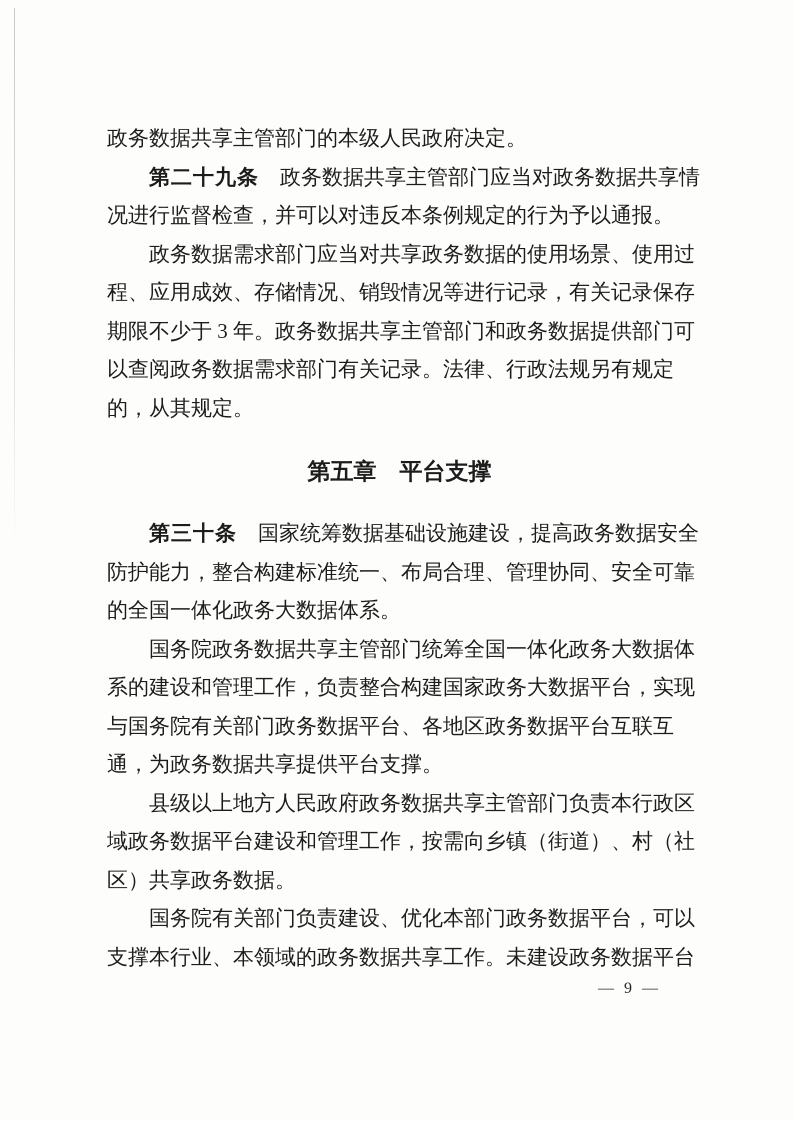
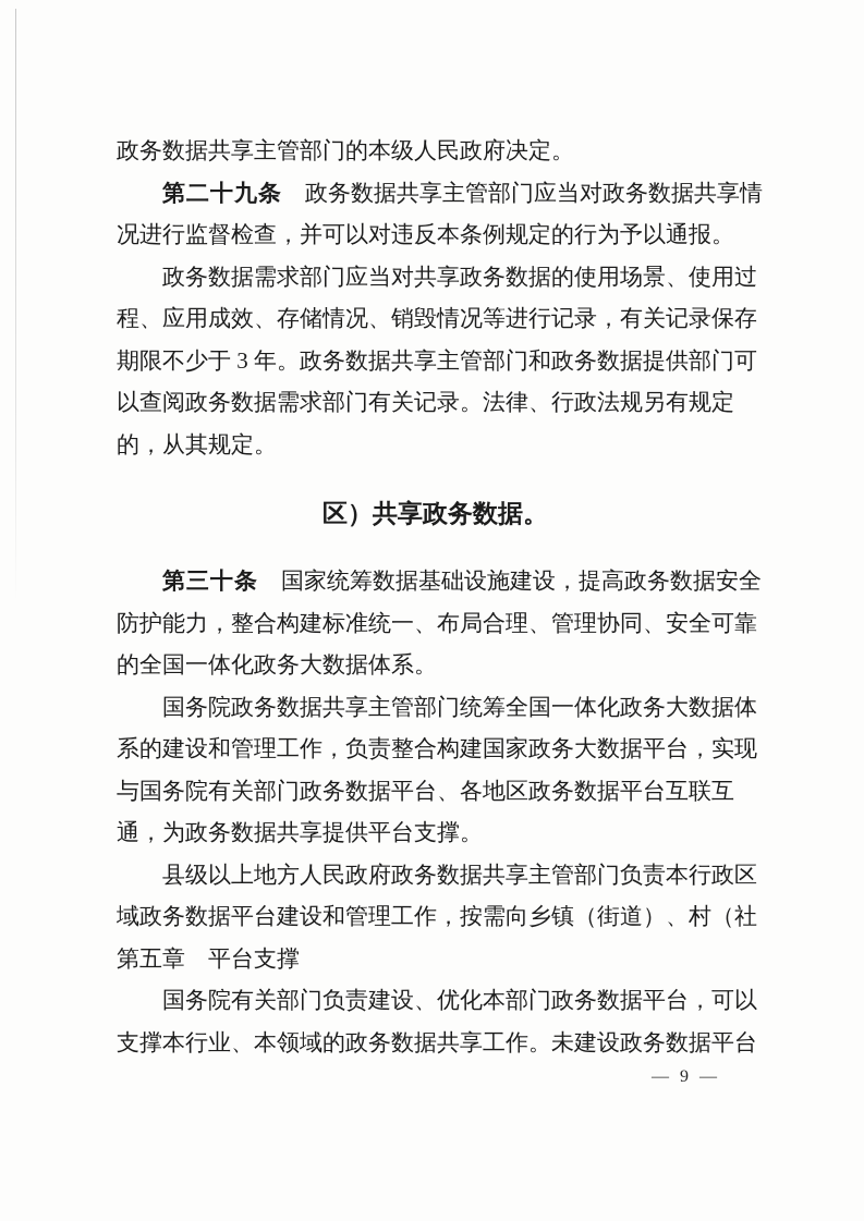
  政务数据共享主管部门的本级人民政府决定。
  第二十九条 政务数据共享主管部门应当对政务数据共享情
  况进行监督检查，并可以对违反本条例规定的行为予以通报。
  政务数据需求部门应当对共享政务数据的使用场景、使用过
  程、应用成效、存储情况、销毁情况等进行记录，有关记录保存
  期限不少于 3 年。政务数据共享主管部门和政务数据提供部门可
  以查阅政务数据需求部门有关记录。法律、行政法规另有规定
  的，从其规定。
- 第五章 平台支撑
+ 区）共享政务数据。
  第三十条 国家统筹数据基础设施建设，提高政务数据安全
  防护能力，整合构建标准统一、布局合理、管理协同、安全可靠
  的全国一体化政务大数据体系。
  国务院政务数据共享主管部门统筹全国一体化政务大数据体
  系的建设和管理工作，负责整合构建国家政务大数据平台，实现
  与国务院有关部门政务数据平台、各地区政务数据平台互联互
  通，为政务数据共享提供平台支撑。
  县级以上地方人民政府政务数据共享主管部门负责本行政区
  域政务数据平台建设和管理工作，按需向乡镇（街道）、村（社
- 区）共享政务数据。
+ 第五章 平台支撑
  国务院有关部门负责建设、优化本部门政务数据平台，可以
  支撑本行业、本领域的政务数据共享工作。未建设政务数据平台
  — 9 —
